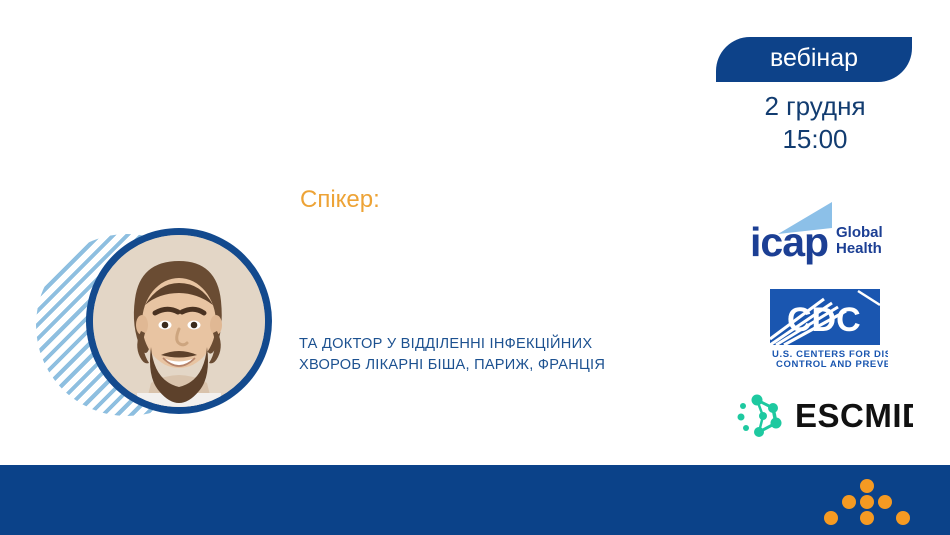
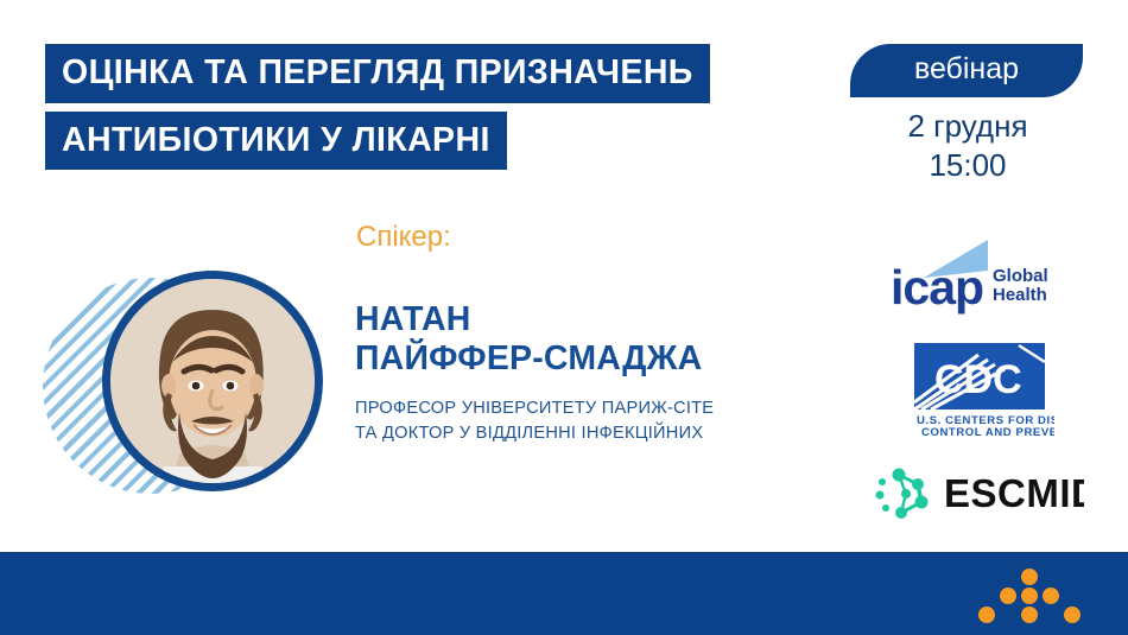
+ ОЦІНКА ТА ПЕРЕГЛЯД ПРИЗНАЧЕНЬ
+ АНТИБІОТИКИ У ЛІКАРНІ
  вебінар
  2 грудня
  15:00
  Спікер:
+ НАТАН
+ ПАЙФФЕР-СМАДЖА
+ ПРОФЕСОР УНІВЕРСИТЕТУ ПАРИЖ-СІТЕ
  ТА ДОКТОР У ВІДДІЛЕННІ ІНФЕКЦІЙНИХ
- ХВОРОБ ЛІКАРНІ БІША, ПАРИЖ, ФРАНЦІЯ
  icap
  Global
  Health
  CDC
  U.S. CENTERS FOR DI
  CONTROL AND PREVE
  ESCMI
